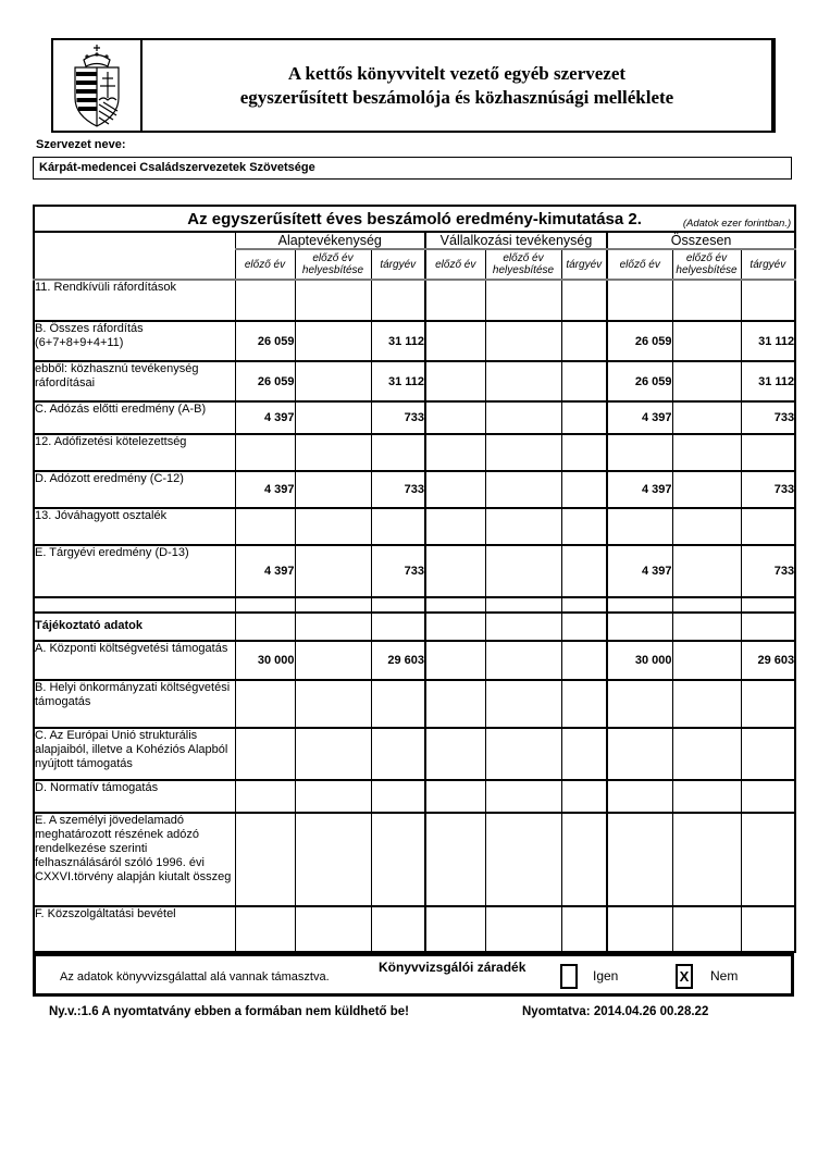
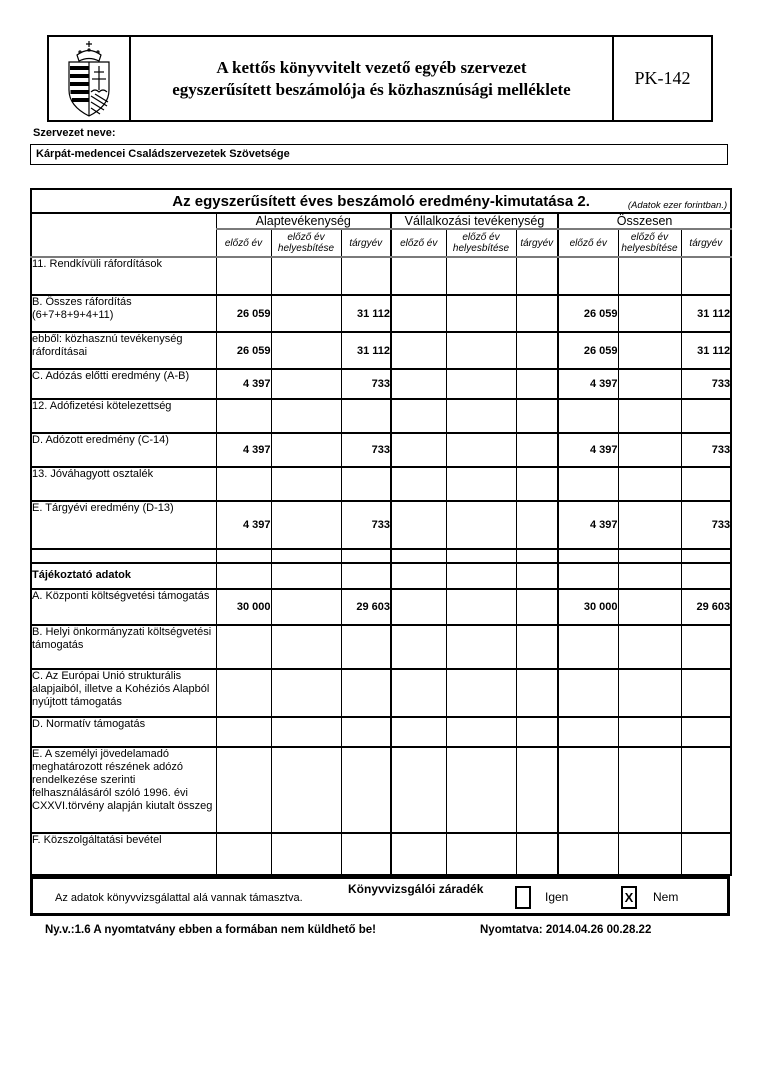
  A kettős könyvvitelt vezető egyéb szervezet
  egyszerűsített beszámolója és közhasznúsági melléklete
+ PK-142
  Szervezet neve:
  Kárpát-medencei Családszervezetek Szövetsége
  Az egyszerűsített éves beszámoló eredmény-kimutatása 2. (Adatok ezer forintban.)
  	Alaptevékenység	Vállalkozási tevékenység	Összesen
  előző év	előző év helyesbítése	tárgyév	előző év	előző év helyesbítése	tárgyév	előző év	előző év helyesbítése	tárgyév
  11. Rendkívüli ráfordítások
  B. Összes ráfordítás (6+7+8+9+4+11)	26 059		31 112				26 059		31 112
  ebből: közhasznú tevékenység ráfordításai	26 059		31 112				26 059		31 112
  C. Adózás előtti eredmény (A-B)	4 397		733				4 397		733
  12. Adófizetési kötelezettség
- D. Adózott eredmény (C-12)	4 397		733				4 397		733
+ D. Adózott eredmény (C-14)	4 397		733				4 397		733
  13. Jóváhagyott osztalék
  E. Tárgyévi eredmény (D-13)	4 397		733				4 397		733
  Tájékoztató adatok
  A. Központi költségvetési támogatás	30 000		29 603				30 000		29 603
  B. Helyi önkormányzati költségvetési támogatás
  C. Az Európai Unió strukturális alapjaiból, illetve a Kohéziós Alapból nyújtott támogatás
  D. Normatív támogatás
  E. A személyi jövedelamadó meghatározott részének adózó rendelkezése szerinti felhasználásáról szóló 1996. évi CXXVI.törvény alapján kiutalt összeg
  F. Közszolgáltatási bevétel
  Az adatok könyvvizsgálattal alá vannak támasztva.
  Könyvvizsgálói záradék
  Igen
  X
  Nem
  Ny.v.:1.6 A nyomtatvány ebben a formában nem küldhető be!
  Nyomtatva: 2014.04.26 00.28.22
